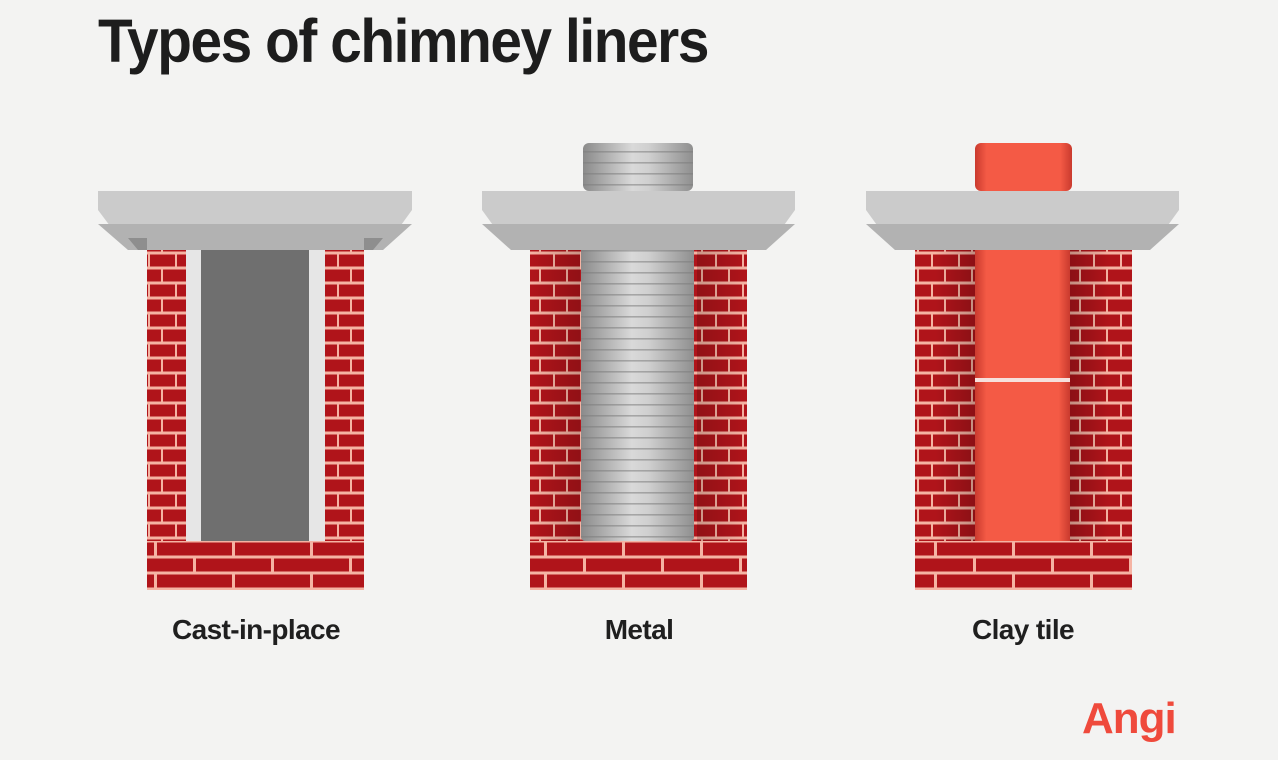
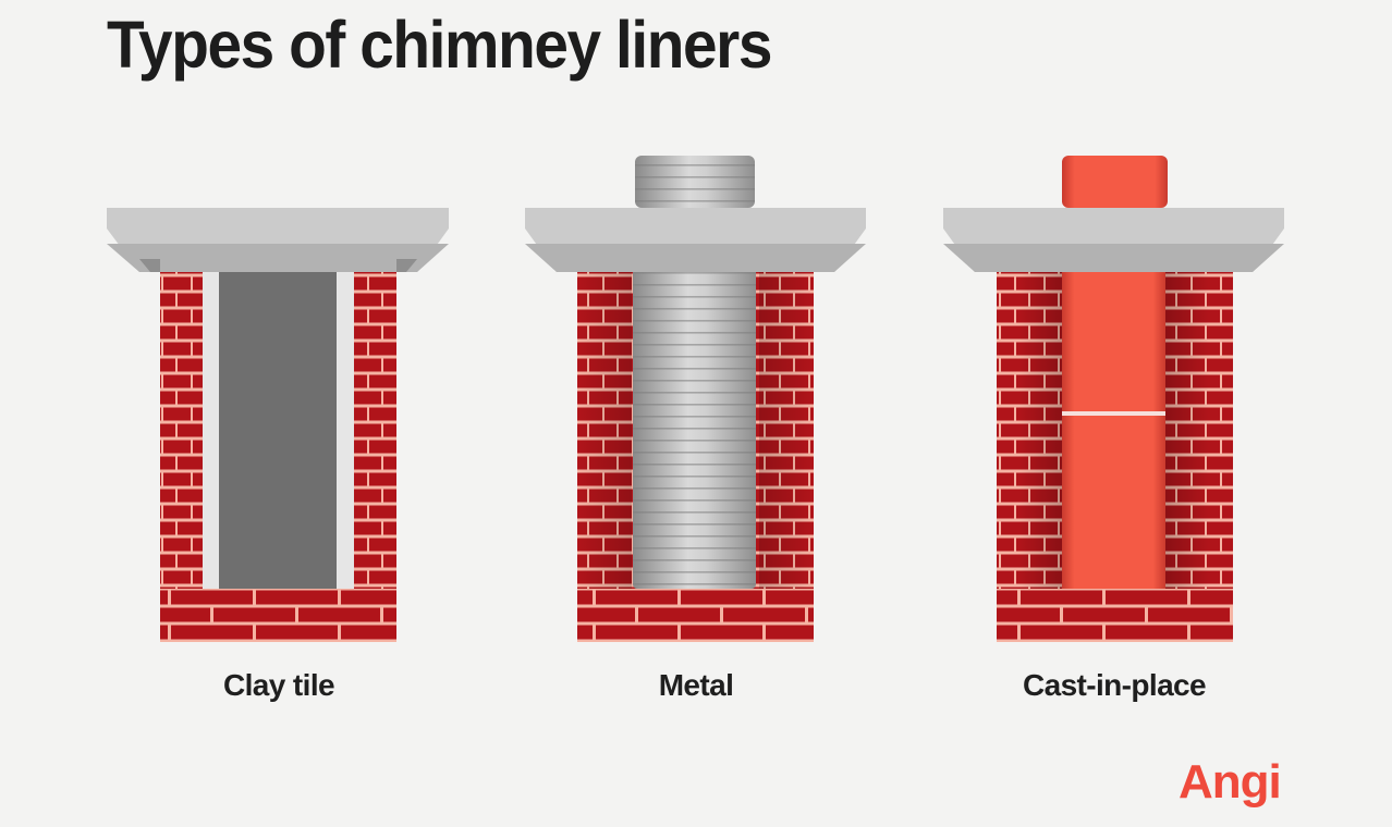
  Types of chimney liners
- Cast-in-place
+ Clay tile
  Metal
- Clay tile
+ Cast-in-place
  Angi
